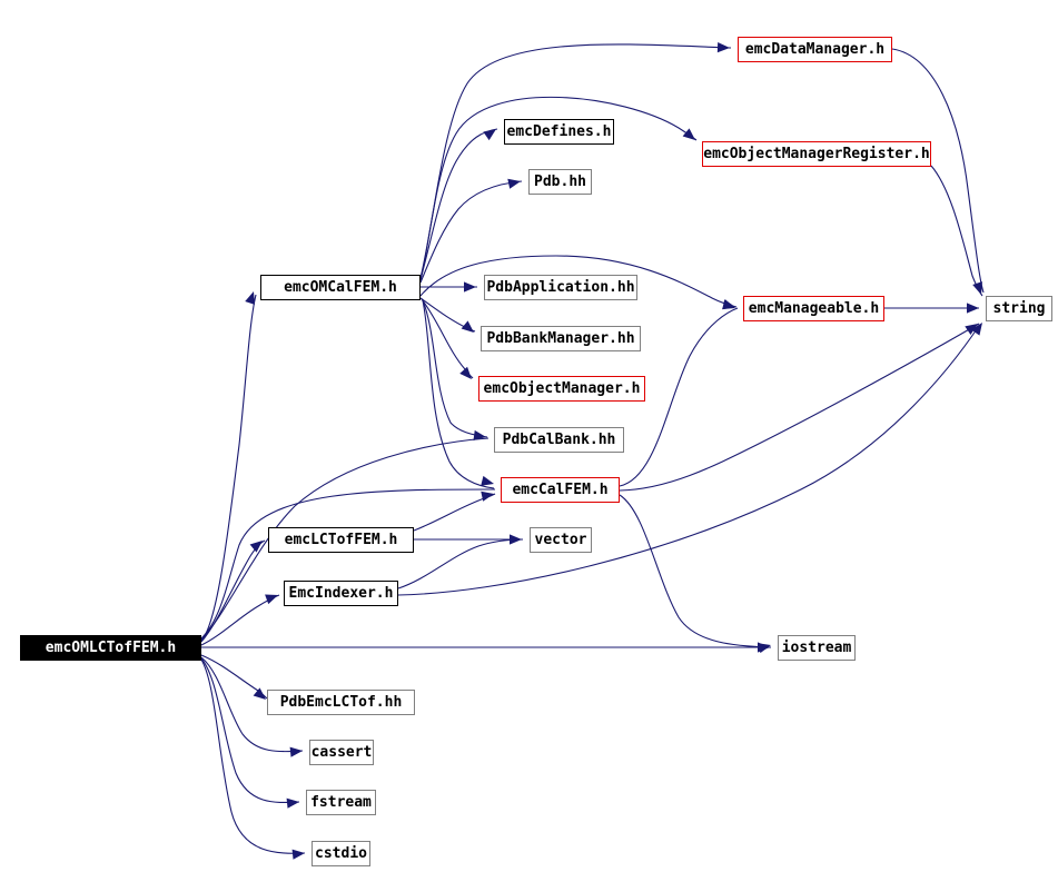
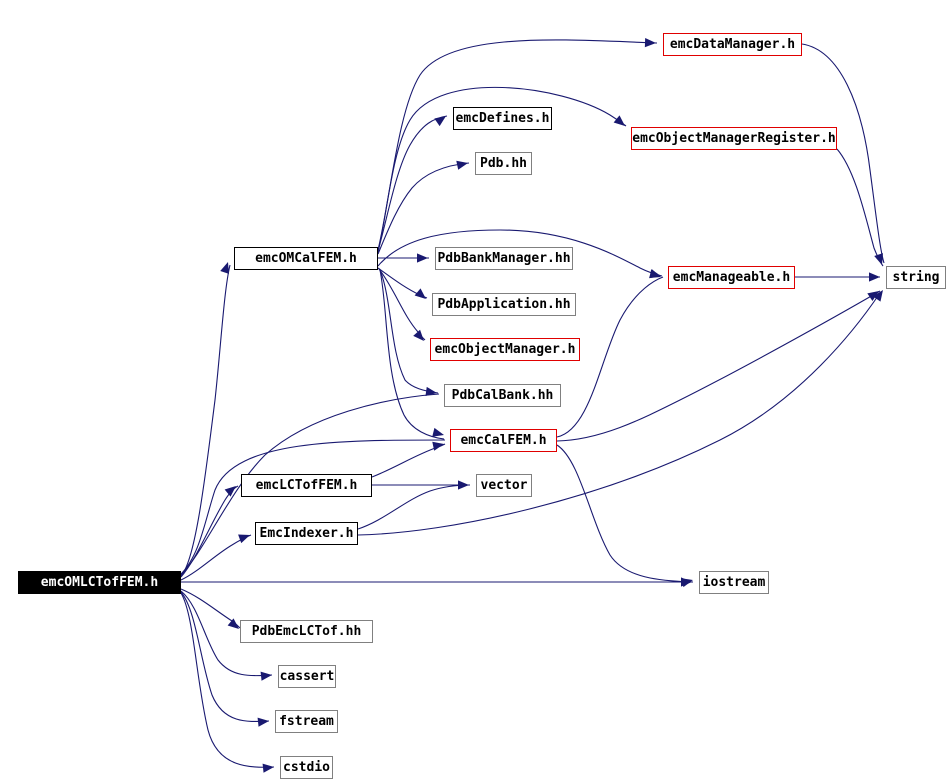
  emcOMLCTofFEM.h
  emcOMCalFEM.h
  emcDataManager.h
  emcDefines.h
  emcObjectManagerRegister.h
  Pdb.hh
- PdbApplication.hh
+ PdbBankManager.hh
  emcManageable.h
  string
- PdbBankManager.hh
+ PdbApplication.hh
  emcObjectManager.h
  PdbCalBank.hh
  emcCalFEM.h
  emcLCTofFEM.h
  vector
  EmcIndexer.h
  iostream
  PdbEmcLCTof.hh
  cassert
  fstream
  cstdio
